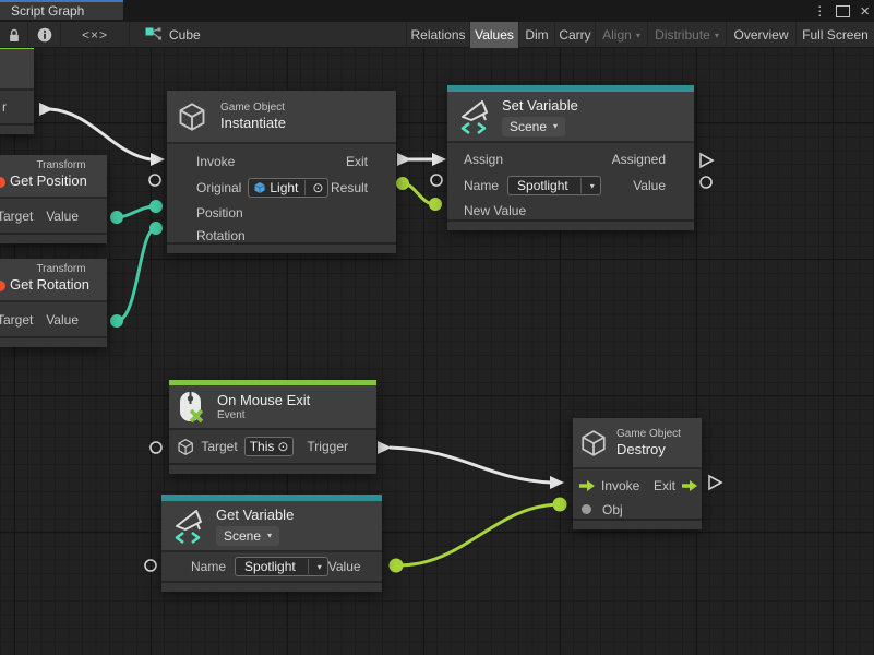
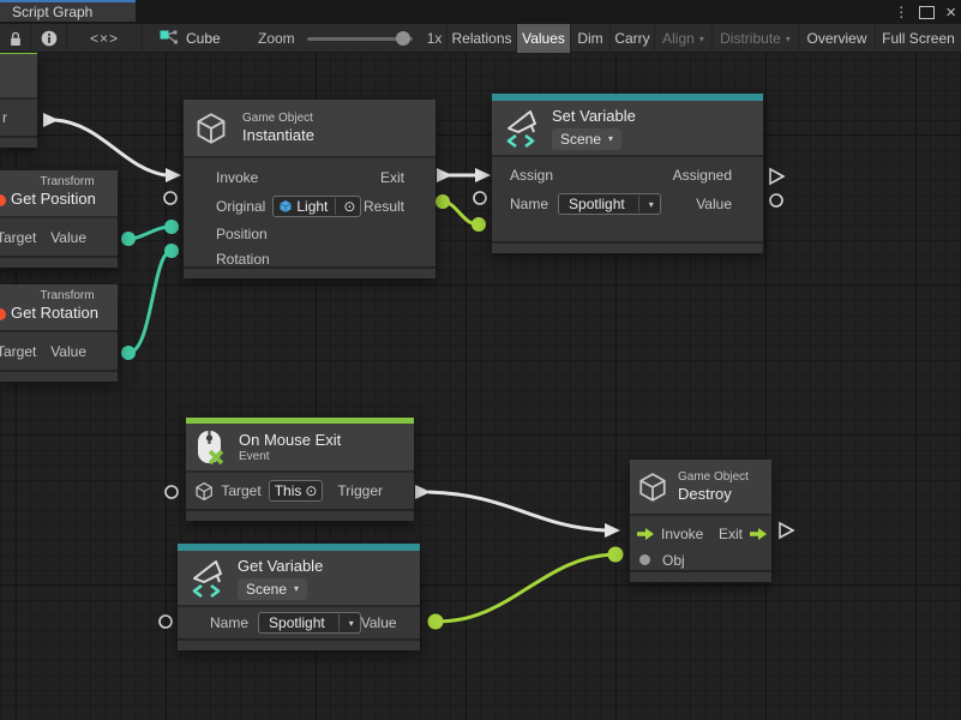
  r
  Transform
  Get Position
  Target
  Value
  Transform
  Get Rotation
  Target
  Value
  Game Object
  Instantiate
  Invoke
  Exit
  Original
  Light
  ⊙
  Result
  Position
  Rotation
  Set Variable
  Scene
  ▾
  Assign
  Assigned
  Name
  Spotlight
  ▾
  Value
- New Value
  On Mouse Exit
  Event
  Target
  This
  ⊙
  Trigger
  Get Variable
  Scene
  ▾
  Name
  Spotlight
  ▾
  Value
  Game Object
  Destroy
  Invoke
  Exit
  Obj
  Script Graph
  ⋮
  ×
  <×>
  Cube
+ Zoom
+ 1x
  Relations
  Values
  Dim
  Carry
  Align
  ▾
  Distribute
  ▾
  Overview
  Full Screen
